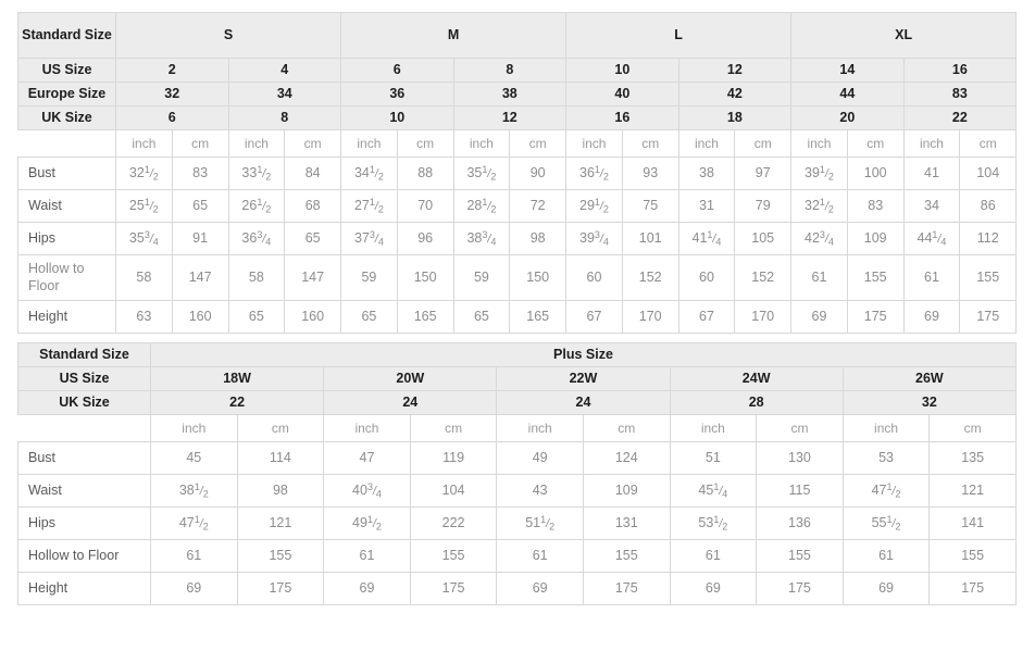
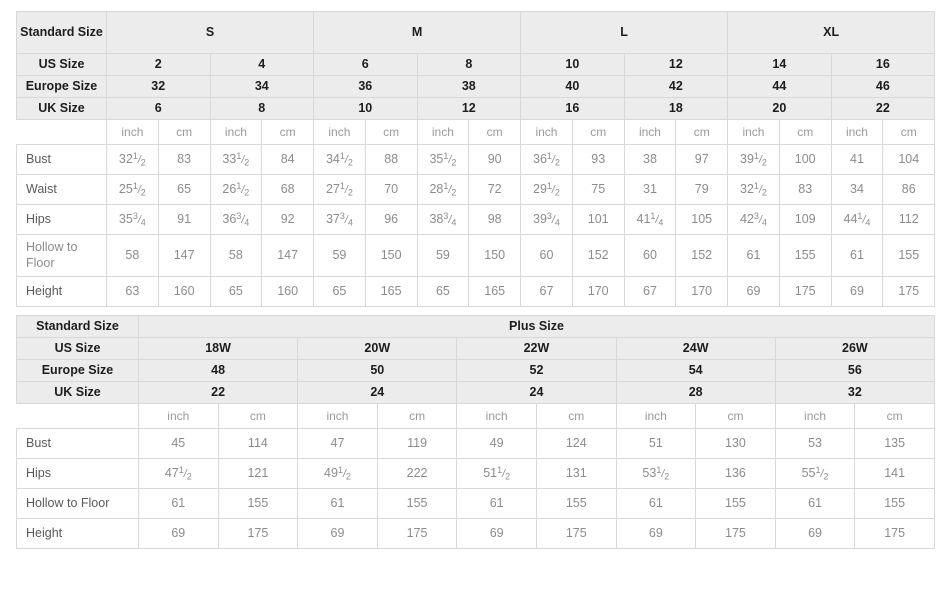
  Standard Size	S	M	L	XL
  US Size	2	4	6	8	10	12	14	16
- Europe Size	32	34	36	38	40	42	44	83
+ Europe Size	32	34	36	38	40	42	44	46
  UK Size	6	8	10	12	16	18	20	22
  	inch	cm	inch	cm	inch	cm	inch	cm	inch	cm	inch	cm	inch	cm	inch	cm
  Bust	321/2	83	331/2	84	341/2	88	351/2	90	361/2	93	38	97	391/2	100	41	104
  Waist	251/2	65	261/2	68	271/2	70	281/2	72	291/2	75	31	79	321/2	83	34	86
- Hips	353/4	91	363/4	65	373/4	96	383/4	98	393/4	101	411/4	105	423/4	109	441/4	112
+ Hips	353/4	91	363/4	92	373/4	96	383/4	98	393/4	101	411/4	105	423/4	109	441/4	112
  Hollow to Floor	58	147	58	147	59	150	59	150	60	152	60	152	61	155	61	155
  Height	63	160	65	160	65	165	65	165	67	170	67	170	69	175	69	175
  Standard Size	Plus Size
  US Size	18W	20W	22W	24W	26W
+ Europe Size	48	50	52	54	56
  UK Size	22	24	24	28	32
  	inch	cm	inch	cm	inch	cm	inch	cm	inch	cm
  Bust	45	114	47	119	49	124	51	130	53	135
- Waist	381/2	98	403/4	104	43	109	451/4	115	471/2	121
  Hips	471/2	121	491/2	222	511/2	131	531/2	136	551/2	141
  Hollow to Floor	61	155	61	155	61	155	61	155	61	155
  Height	69	175	69	175	69	175	69	175	69	175
